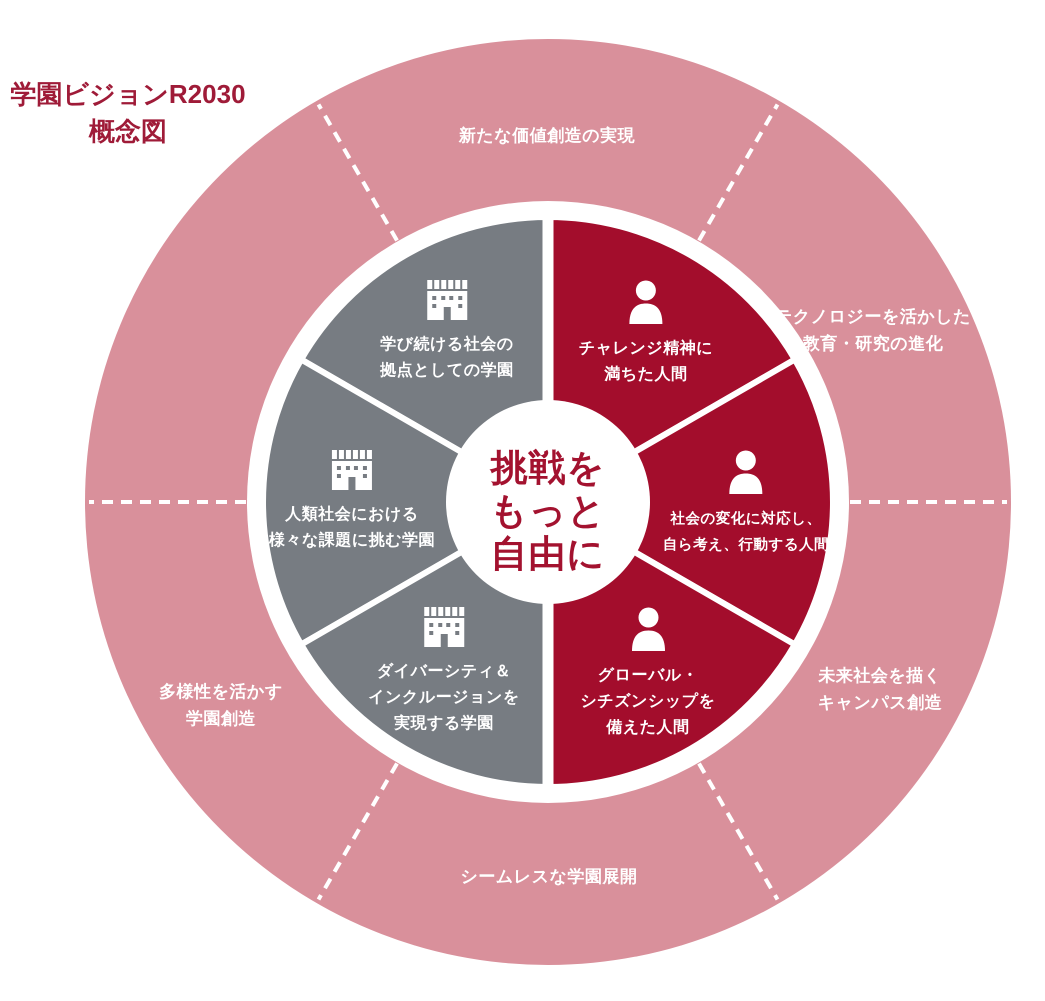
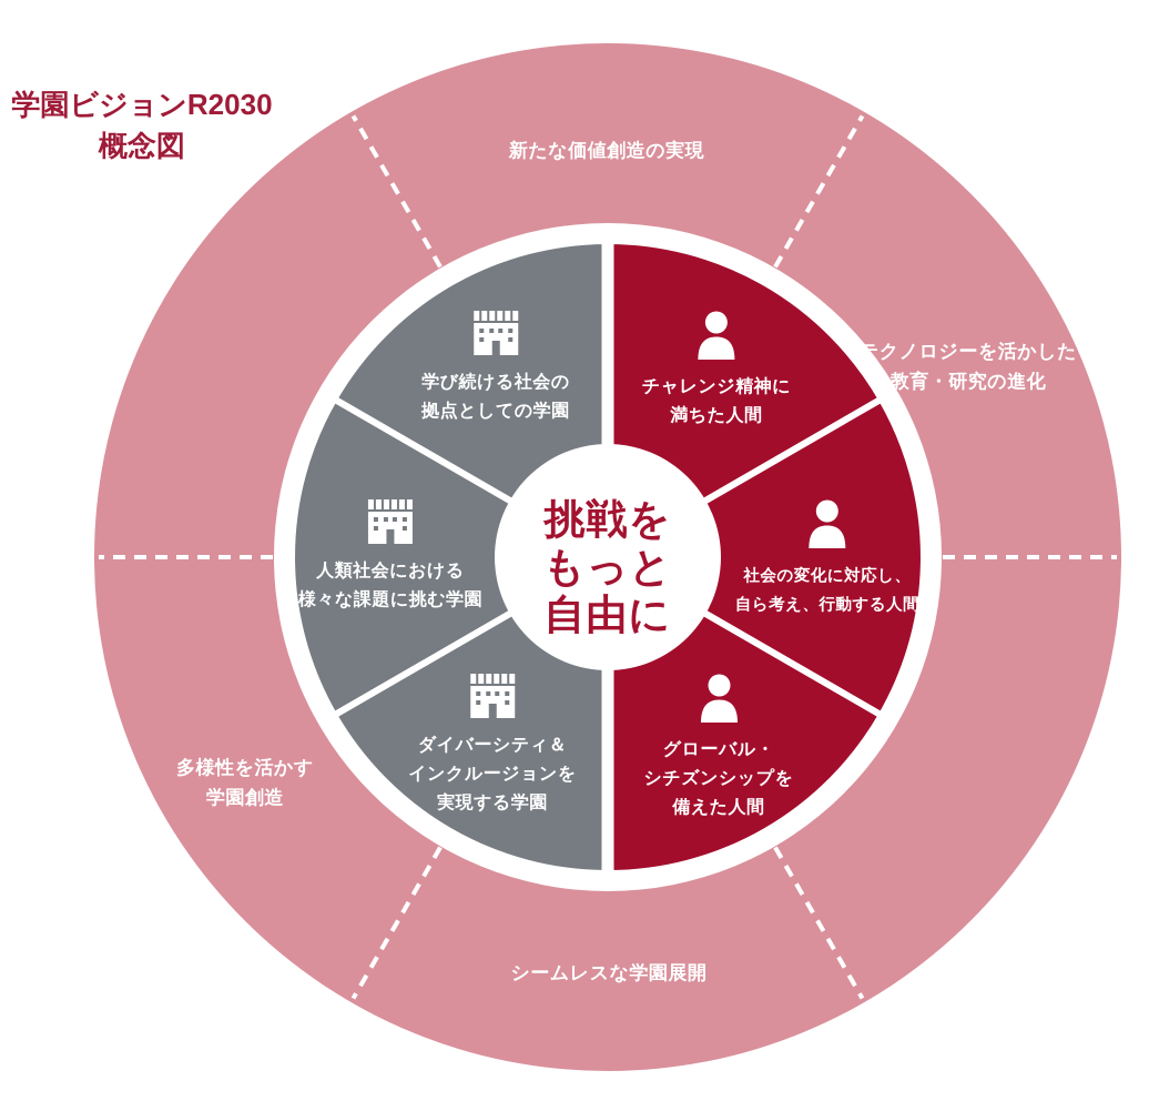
  学園ビジョンR2030
  概念図
  新たな価値創造の実現
  テクノロジーを活かした
  教育・研究の進化
  多様性を活かす
  学園創造
- 未来社会を描く
- キャンパス創造
  シームレスな学園展開
  学び続ける社会の
  拠点としての学園
  人類社会における
  様々な課題に挑む学園
  ダイバーシティ＆
  インクルージョンを
  実現する学園
  チャレンジ精神に
  満ちた人間
  社会の変化に対応し、
  自ら考え、行動する人間
  グローバル・
  シチズンシップを
  備えた人間
  挑戦を
  もっと
  自由に
